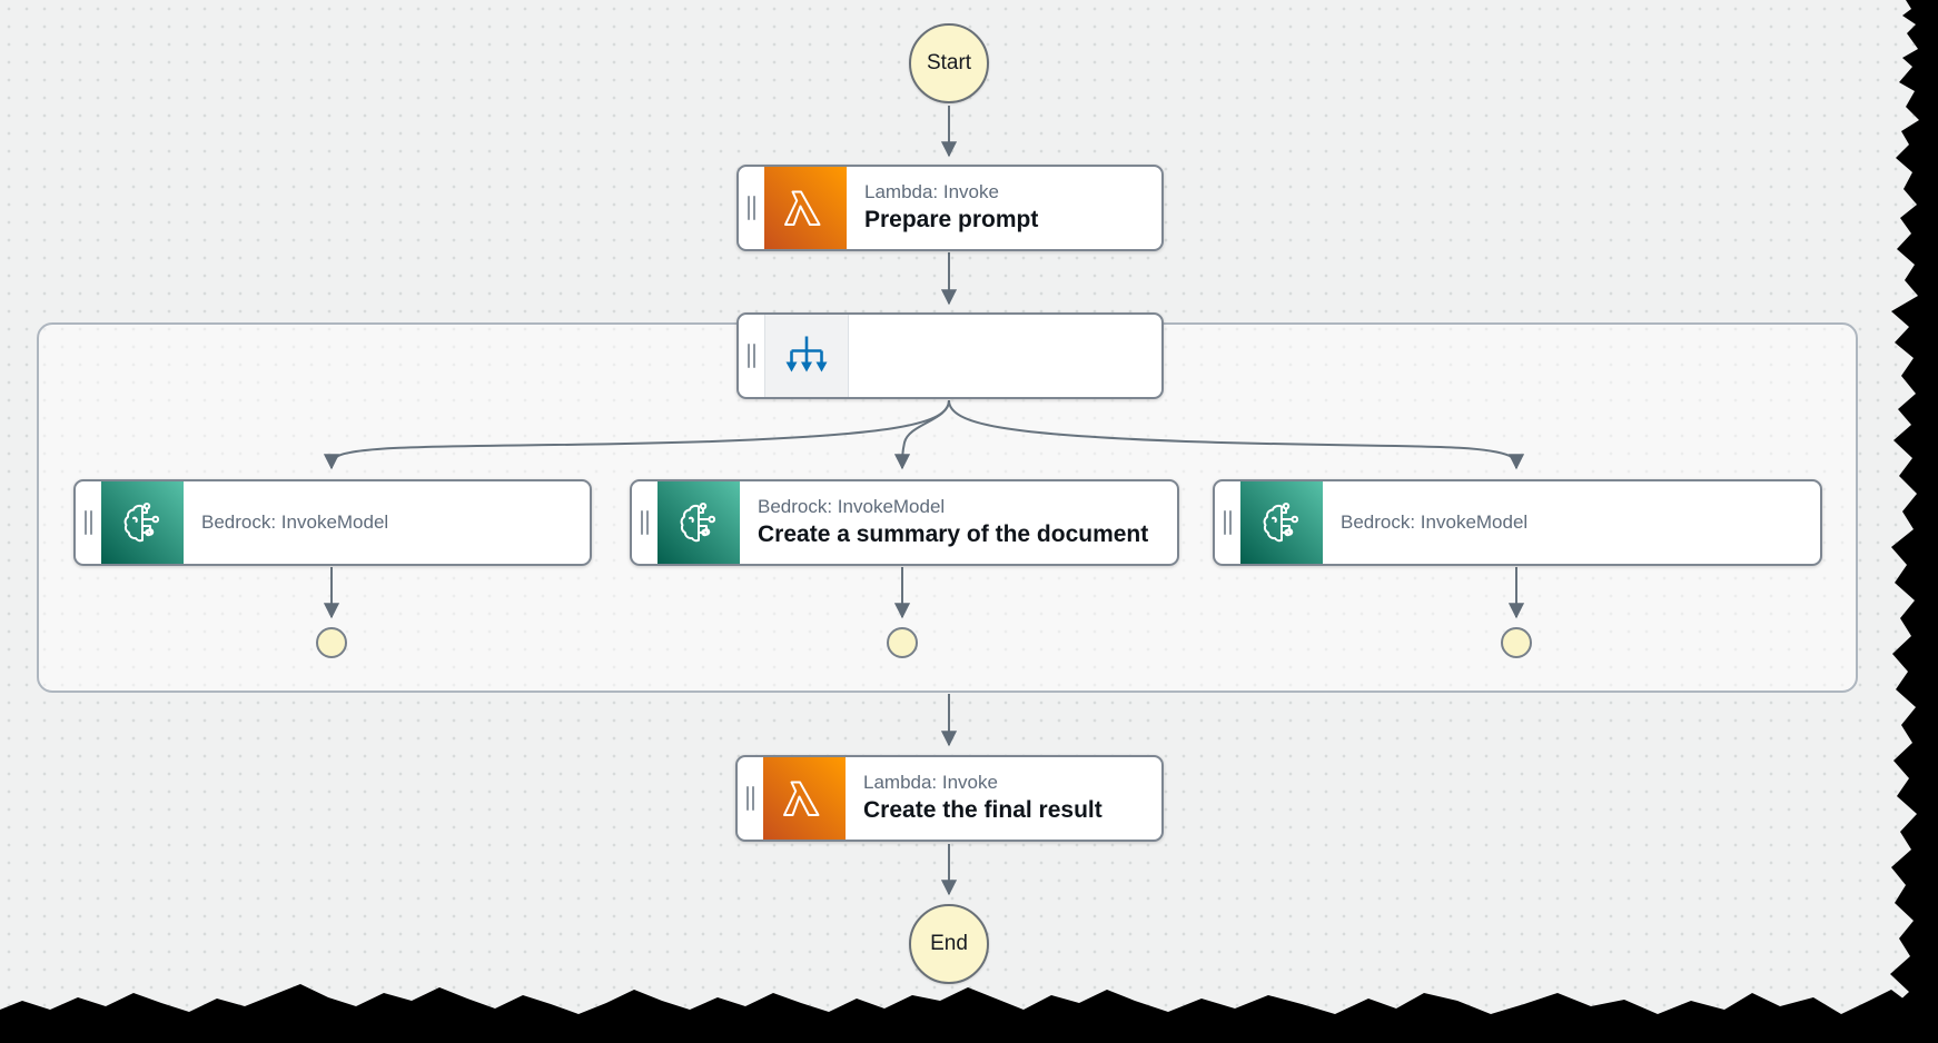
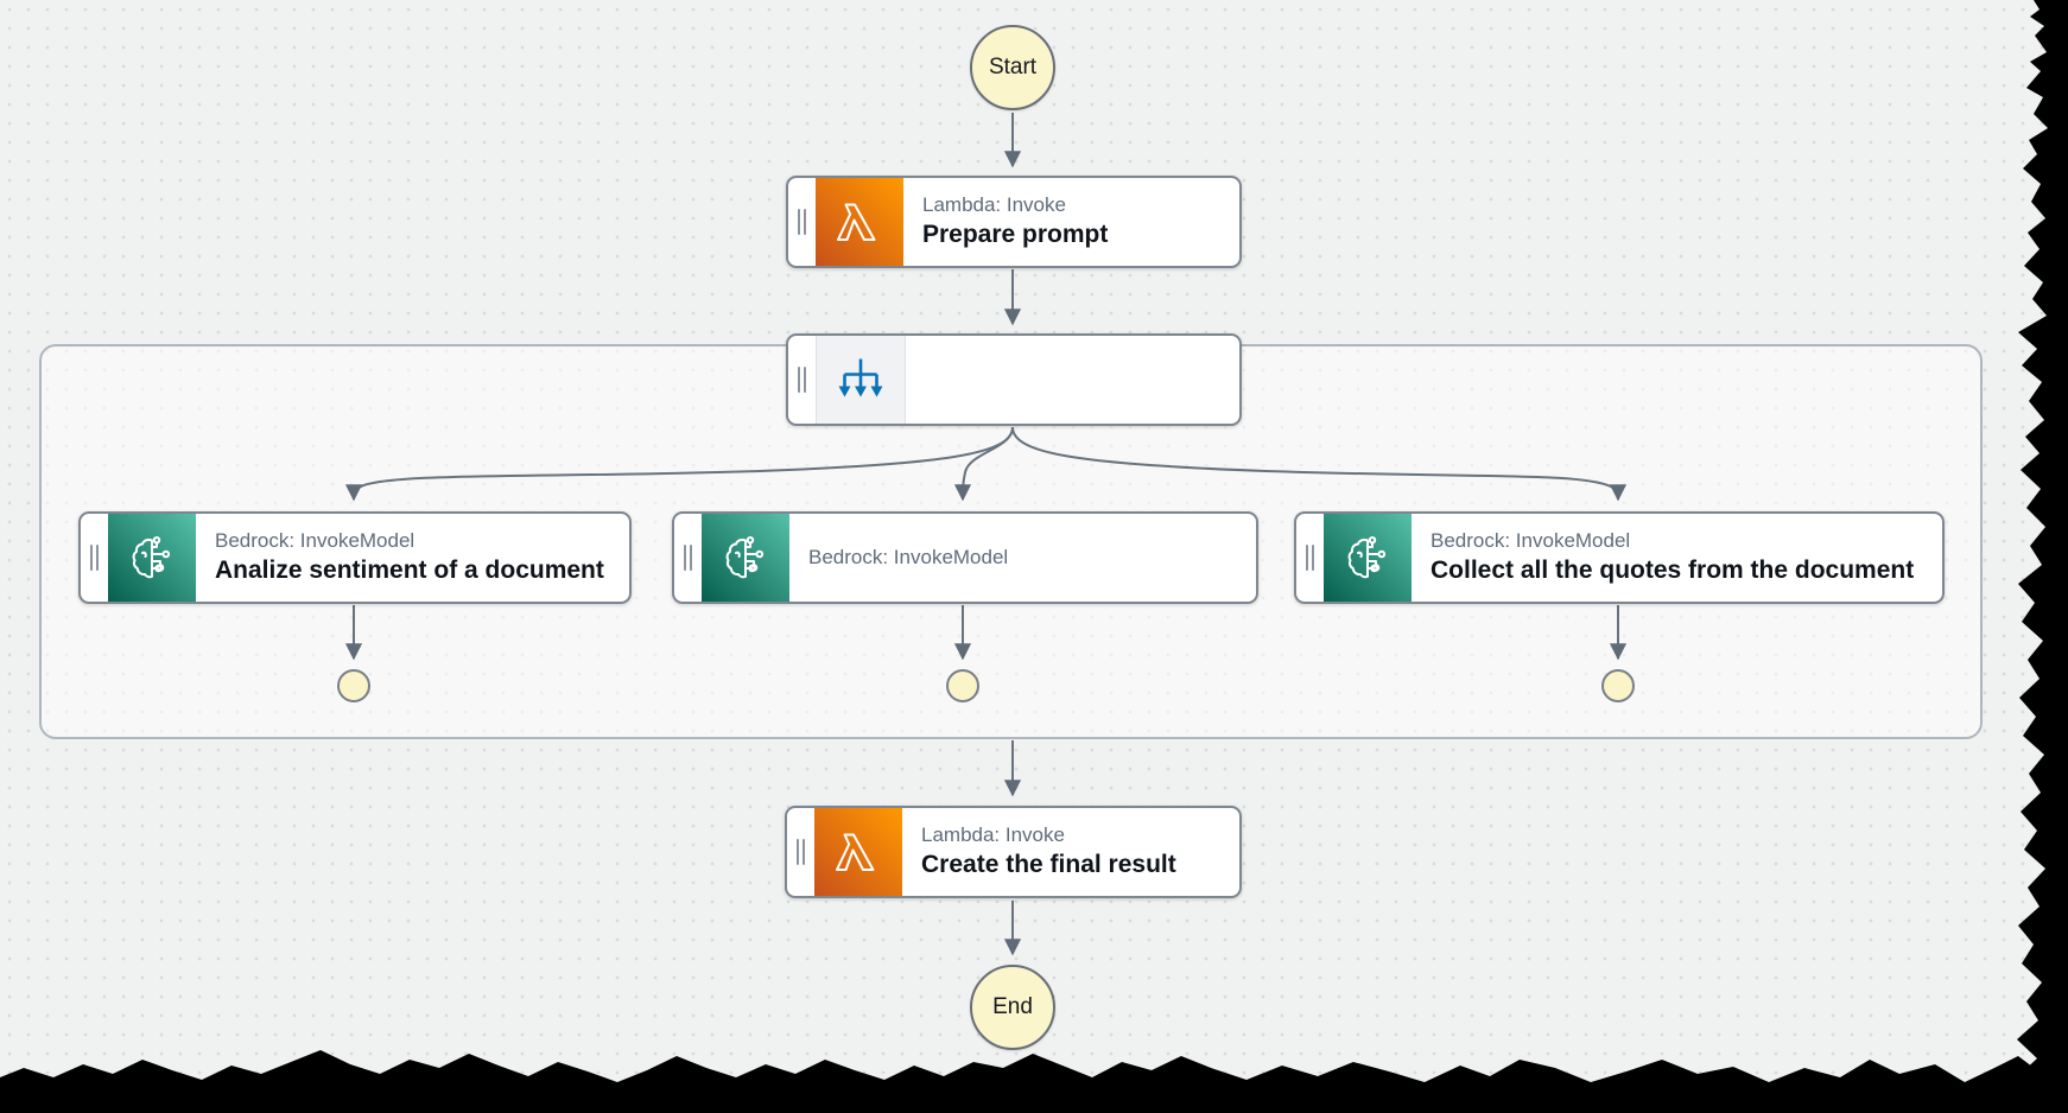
  Start
  Lambda: Invoke
  Prepare prompt
  Bedrock: InvokeModel
+ Analize sentiment of a document
  Bedrock: InvokeModel
- Create a summary of the document
  Bedrock: InvokeModel
+ Collect all the quotes from the document
  Lambda: Invoke
  Create the final result
  End
